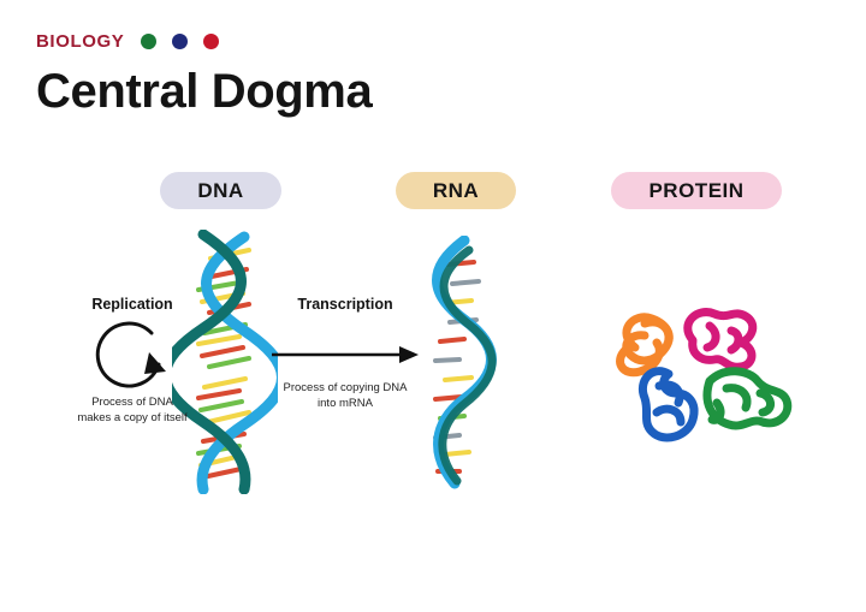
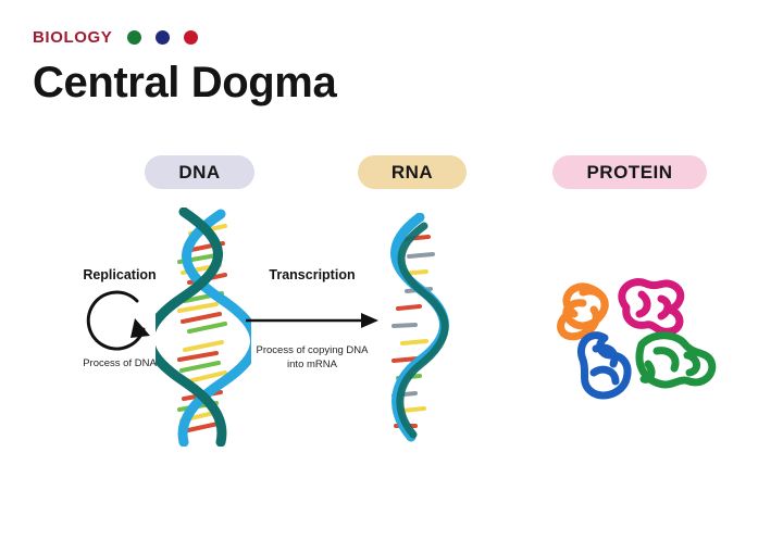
  BIOLOGY
  Central Dogma
  DNA
  RNA
  PROTEIN
  Replication
  Process of DNA
- makes a copy of itself
  Transcription
  Process of copying DNA
  into mRNA
